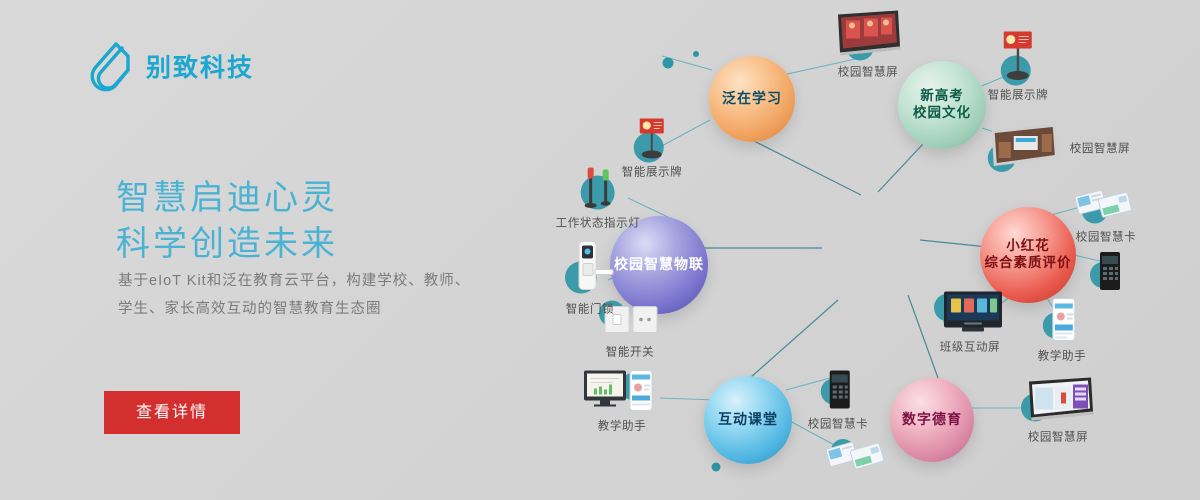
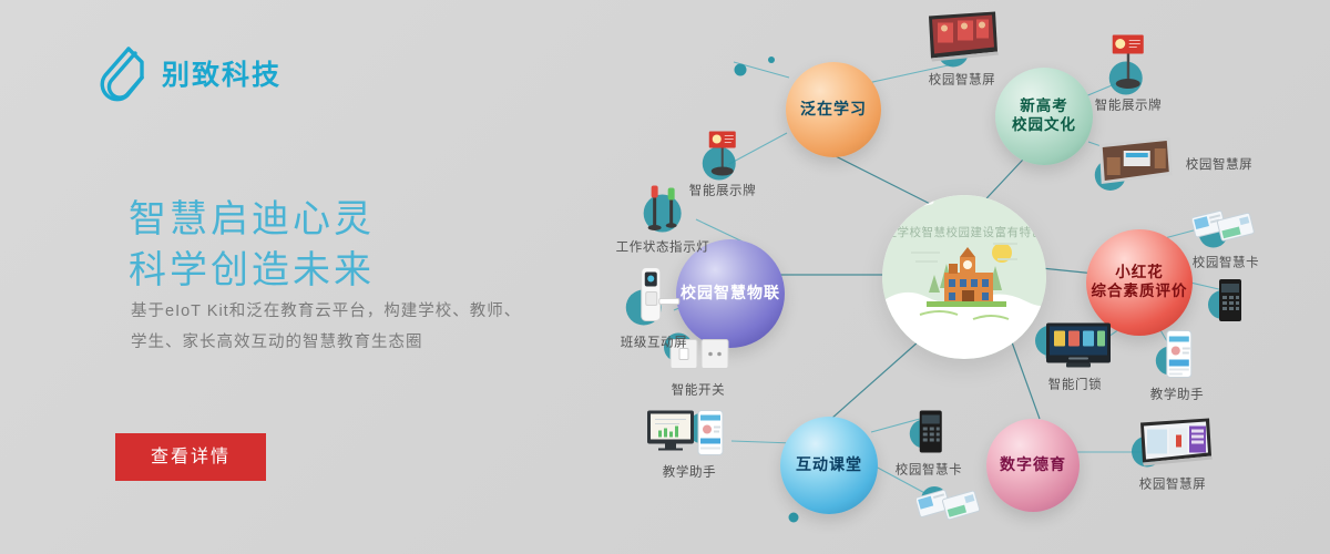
  别致科技
  智慧启迪心灵
  科学创造未来
  基于eIoT Kit和泛在教育云平台，构建学校、教师、
  学生、家长高效互动的智慧教育生态圈
  查看详情
+ 让学校智慧校园建设富有特色
  泛在学习
  新高考
  校园文化
  小红花
  综合素质评价
  数字德育
  互动课堂
  校园智慧物联
  智能展示牌
  校园智慧屏
  智能展示牌
  校园智慧屏
  校园智慧卡
- 班级互动屏
+ 智能门锁
  教学助手
  校园智慧屏
  校园智慧卡
  教学助手
  智能开关
- 智能门锁
+ 班级互动屏
  工作状态指示灯
